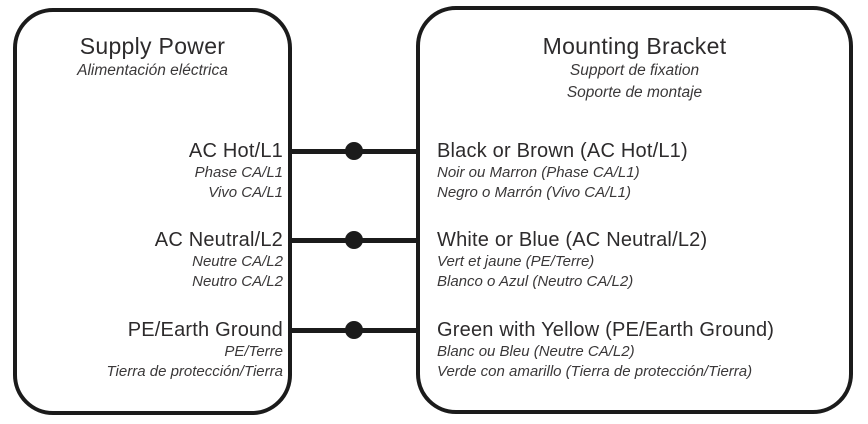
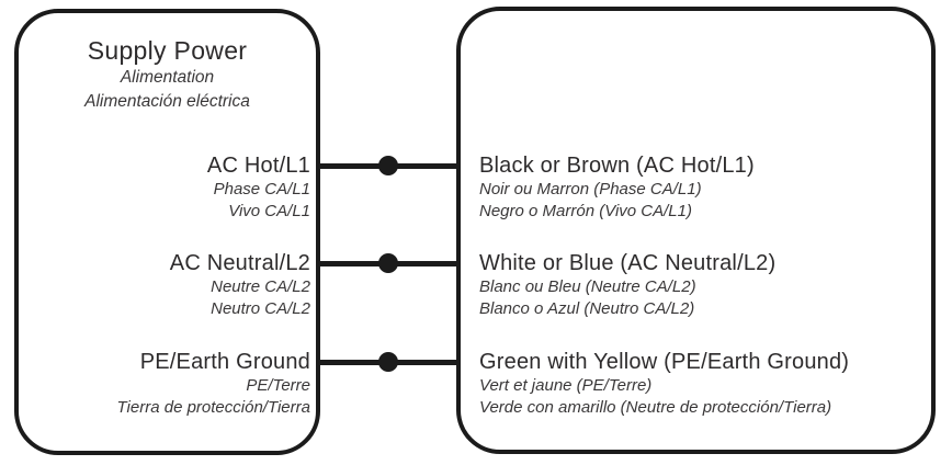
  Supply Power
+ Alimentation
  Alimentación eléctrica
  AC Hot/L1
  Phase CA/L1
  Vivo CA/L1
  AC Neutral/L2
  Neutre CA/L2
  Neutro CA/L2
  PE/Earth Ground
  PE/Terre
  Tierra de protección/Tierra
- Mounting Bracket
- Support de fixation
- Soporte de montaje
  Black or Brown (AC Hot/L1)
  Noir ou Marron (Phase CA/L1)
  Negro o Marrón (Vivo CA/L1)
  White or Blue (AC Neutral/L2)
- Vert et jaune (PE/Terre)
+ Blanc ou Bleu (Neutre CA/L2)
  Blanco o Azul (Neutro CA/L2)
  Green with Yellow (PE/Earth Ground)
- Blanc ou Bleu (Neutre CA/L2)
+ Vert et jaune (PE/Terre)
- Verde con amarillo (Tierra de protección/Tierra)
+ Verde con amarillo (Neutre de protección/Tierra)
